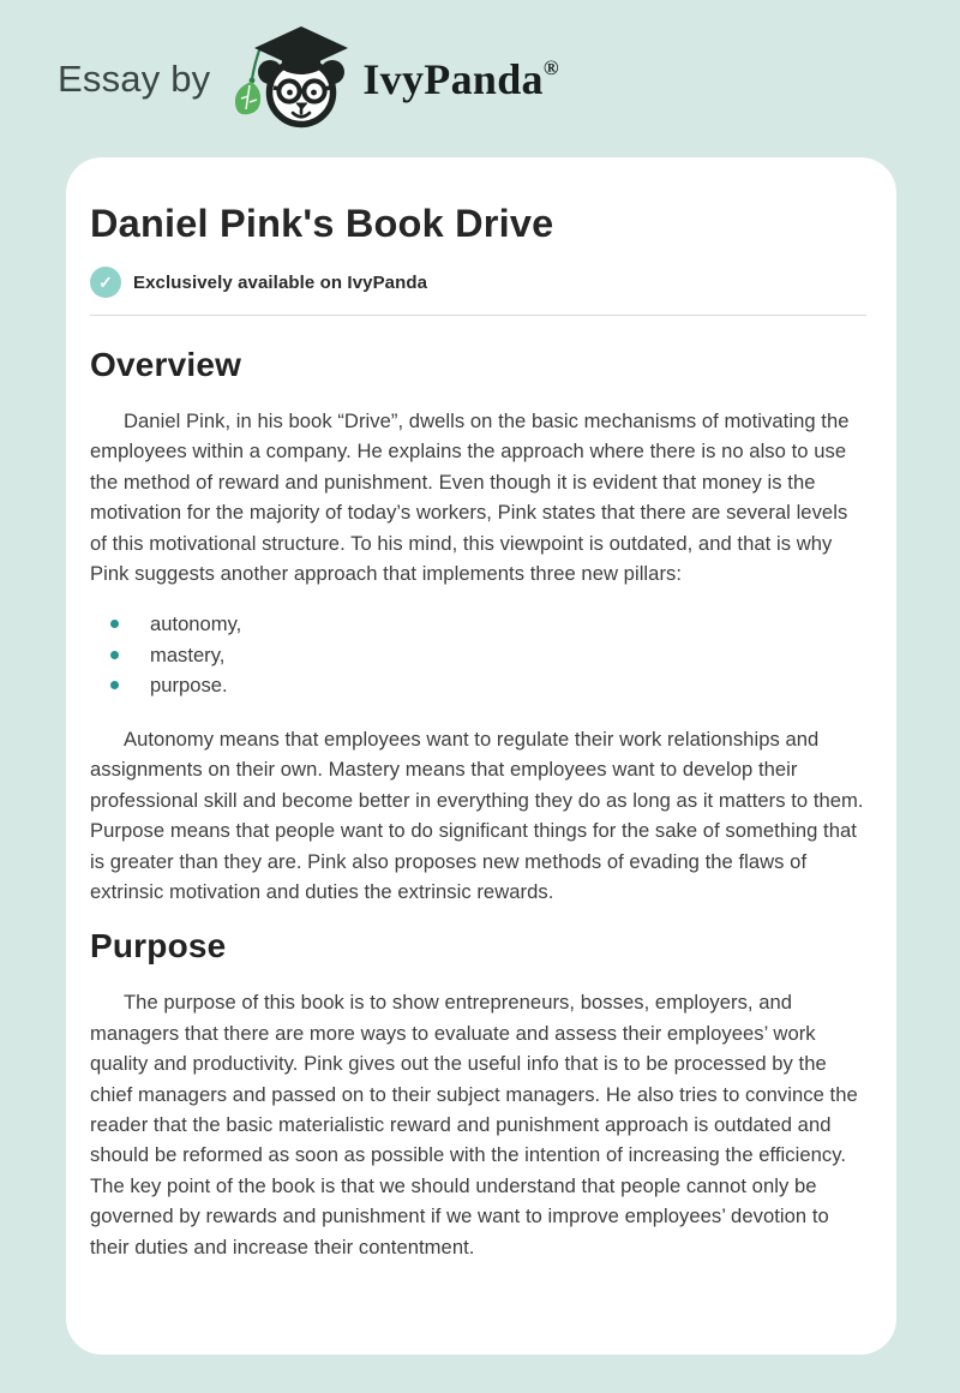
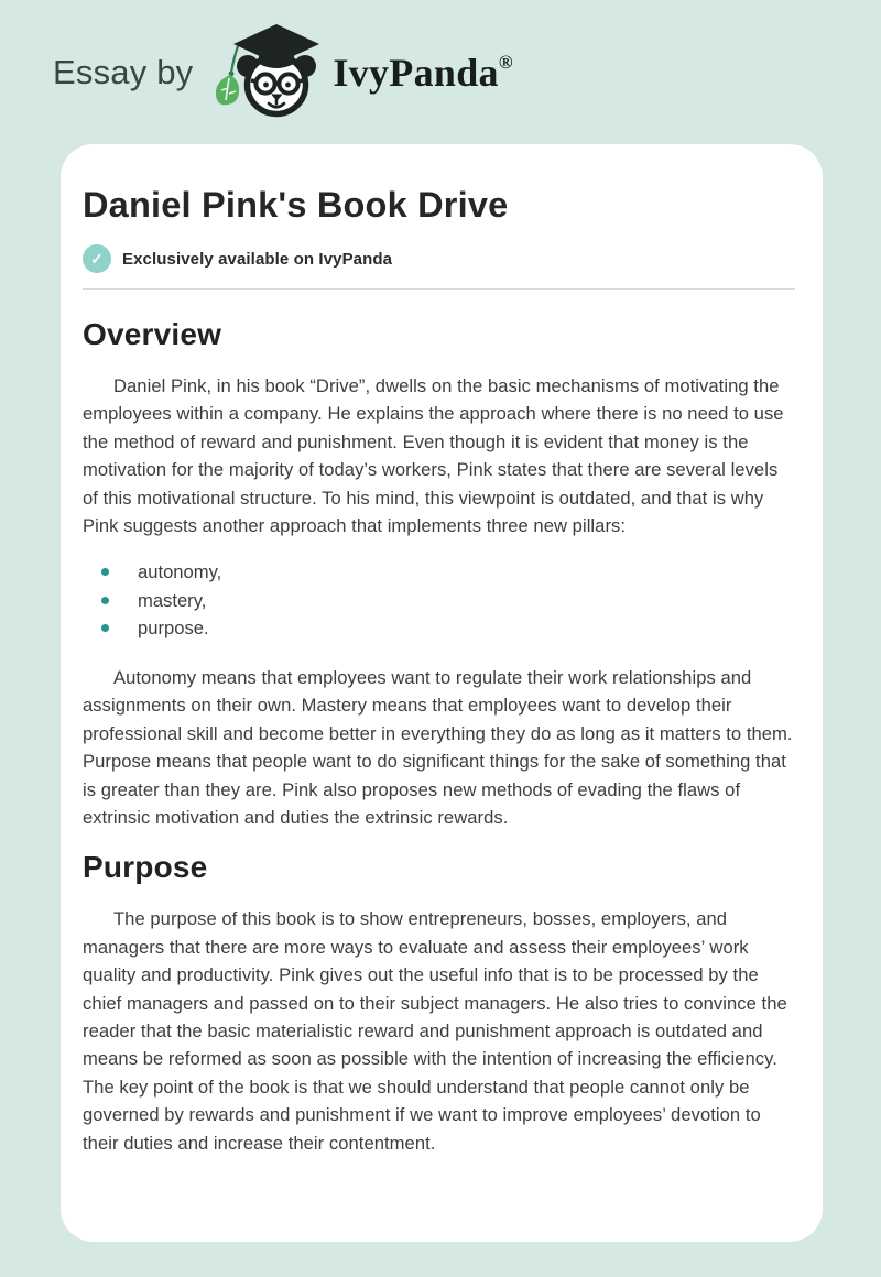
  Essay by
  IvyPanda®
  Daniel Pink's Book Drive
  ✓
  Exclusively available on IvyPanda
  Overview
- Daniel Pink, in his book “Drive”, dwells on the basic mechanisms of motivating the employees within a company. He explains the approach where there is no also to use the method of reward and punishment. Even though it is evident that money is the motivation for the majority of today’s workers, Pink states that there are several levels of this motivational structure. To his mind, this viewpoint is outdated, and that is why Pink suggests another approach that implements three new pillars:
+ Daniel Pink, in his book “Drive”, dwells on the basic mechanisms of motivating the employees within a company. He explains the approach where there is no need to use the method of reward and punishment. Even though it is evident that money is the motivation for the majority of today’s workers, Pink states that there are several levels of this motivational structure. To his mind, this viewpoint is outdated, and that is why Pink suggests another approach that implements three new pillars:
  autonomy,
  mastery,
  purpose.
  Autonomy means that employees want to regulate their work relationships and assignments on their own. Mastery means that employees want to develop their professional skill and become better in everything they do as long as it matters to them. Purpose means that people want to do significant things for the sake of something that is greater than they are. Pink also proposes new methods of evading the flaws of extrinsic motivation and duties the extrinsic rewards.
  Purpose
- The purpose of this book is to show entrepreneurs, bosses, employers, and managers that there are more ways to evaluate and assess their employees’ work quality and productivity. Pink gives out the useful info that is to be processed by the chief managers and passed on to their subject managers. He also tries to convince the reader that the basic materialistic reward and punishment approach is outdated and should be reformed as soon as possible with the intention of increasing the efficiency. The key point of the book is that we should understand that people cannot only be governed by rewards and punishment if we want to improve employees’ devotion to their duties and increase their contentment.
+ The purpose of this book is to show entrepreneurs, bosses, employers, and managers that there are more ways to evaluate and assess their employees’ work quality and productivity. Pink gives out the useful info that is to be processed by the chief managers and passed on to their subject managers. He also tries to convince the reader that the basic materialistic reward and punishment approach is outdated and means be reformed as soon as possible with the intention of increasing the efficiency. The key point of the book is that we should understand that people cannot only be governed by rewards and punishment if we want to improve employees’ devotion to their duties and increase their contentment.
